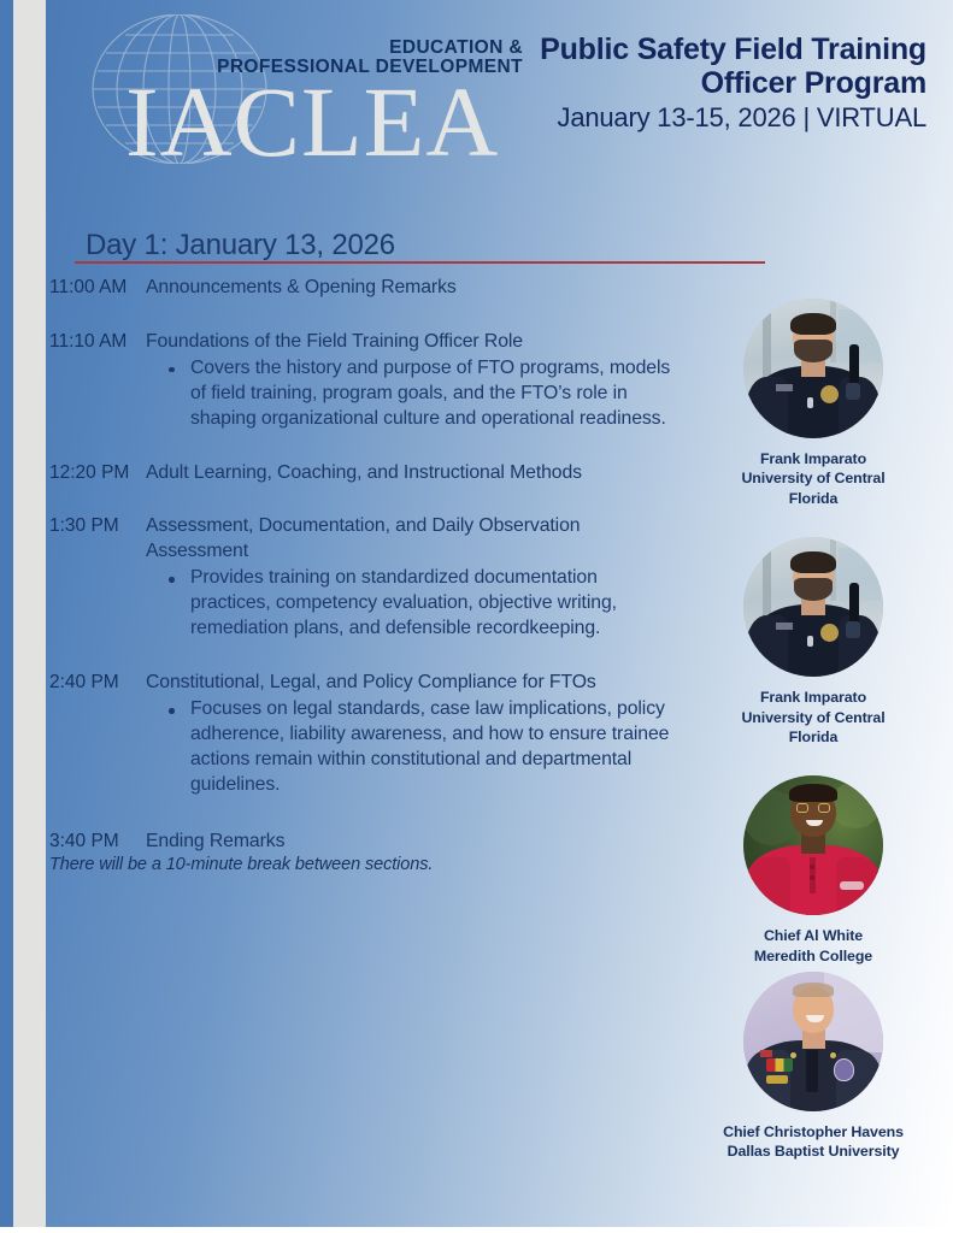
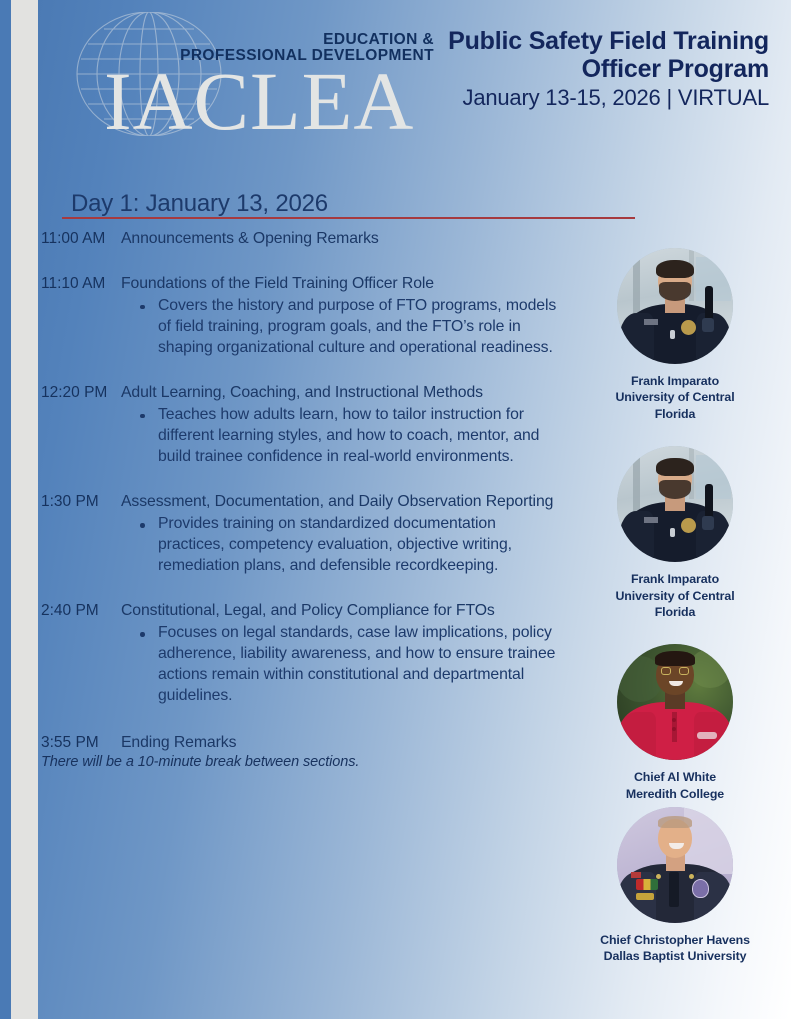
  EDUCATION &
  PROFESSIONAL DEVELOPMENT
  IACLEA
  Public Safety Field Training
  Officer Program
  January 13-15, 2026 | VIRTUAL
  Day 1: January 13, 2026
  11:00 AM
  Announcements & Opening Remarks
  11:10 AM
  Foundations of the Field Training Officer Role
  Covers the history and purpose of FTO programs, models of field training, program goals, and the FTO’s role in shaping organizational culture and operational readiness.
  12:20 PM
  Adult Learning, Coaching, and Instructional Methods
+ Teaches how adults learn, how to tailor instruction for different learning styles, and how to coach, mentor, and build trainee confidence in real-world environments.
  1:30 PM
- Assessment, Documentation, and Daily Observation Assessment
+ Assessment, Documentation, and Daily Observation Reporting
  Provides training on standardized documentation practices, competency evaluation, objective writing, remediation plans, and defensible recordkeeping.
  2:40 PM
  Constitutional, Legal, and Policy Compliance for FTOs
  Focuses on legal standards, case law implications, policy adherence, liability awareness, and how to ensure trainee actions remain within constitutional and departmental guidelines.
- 3:40 PM
+ 3:55 PM
  Ending Remarks
  There will be a 10-minute break between sections.
  Frank Imparato
  University of Central Florida
  Frank Imparato
  University of Central Florida
  Chief Al White
  Meredith College
  Chief Christopher Havens
  Dallas Baptist University
